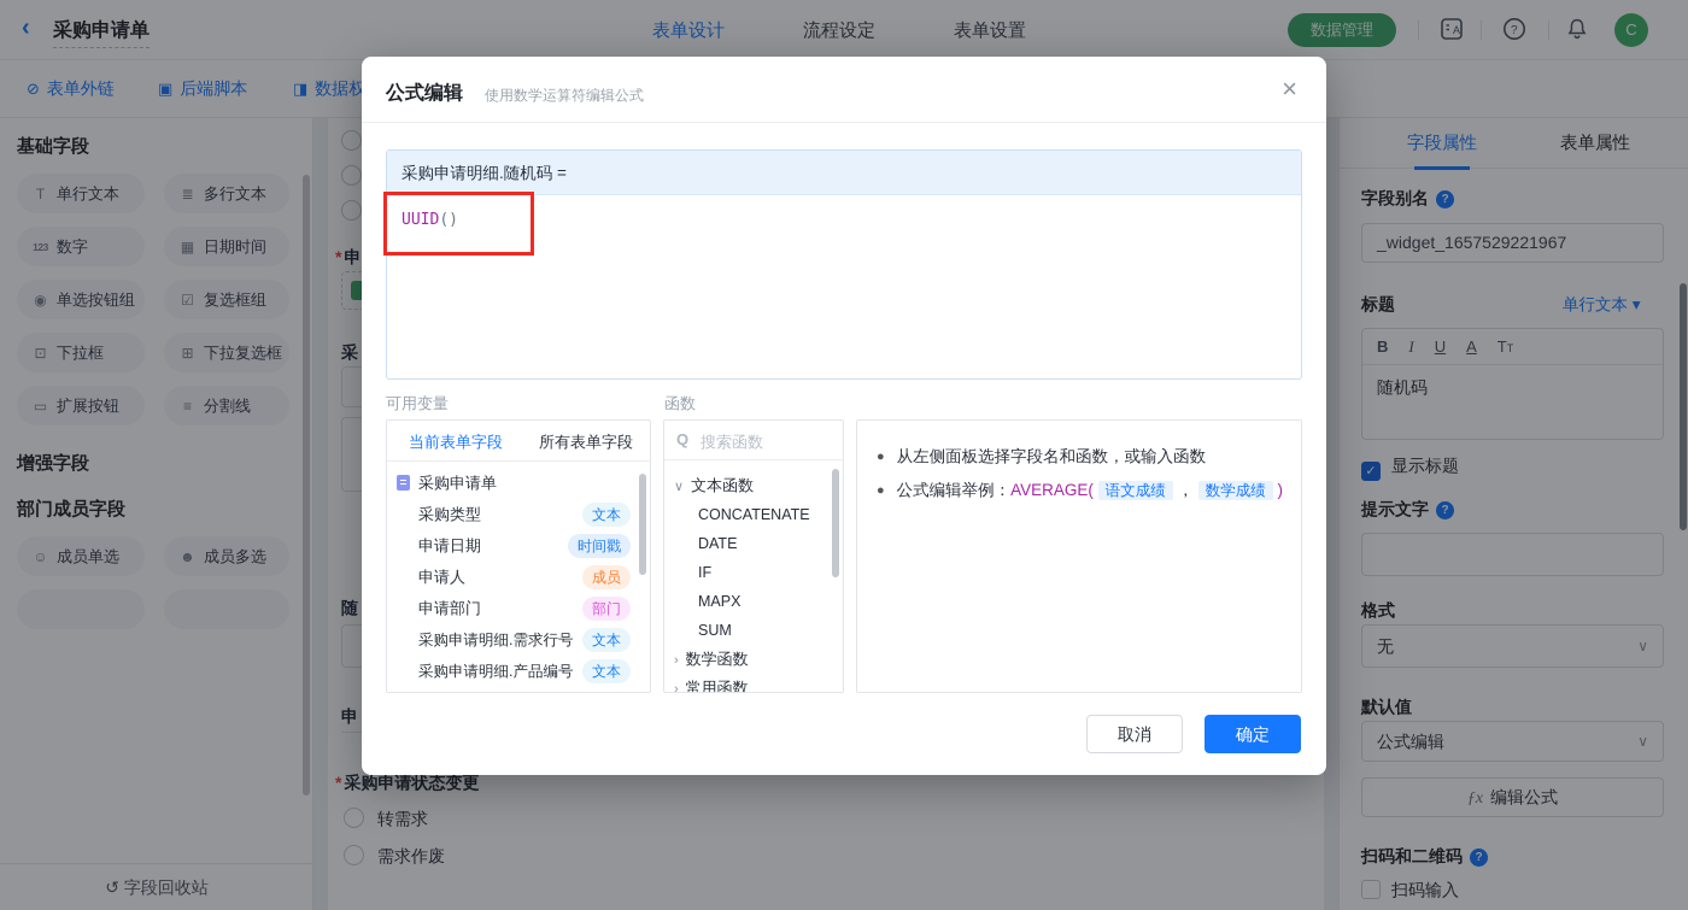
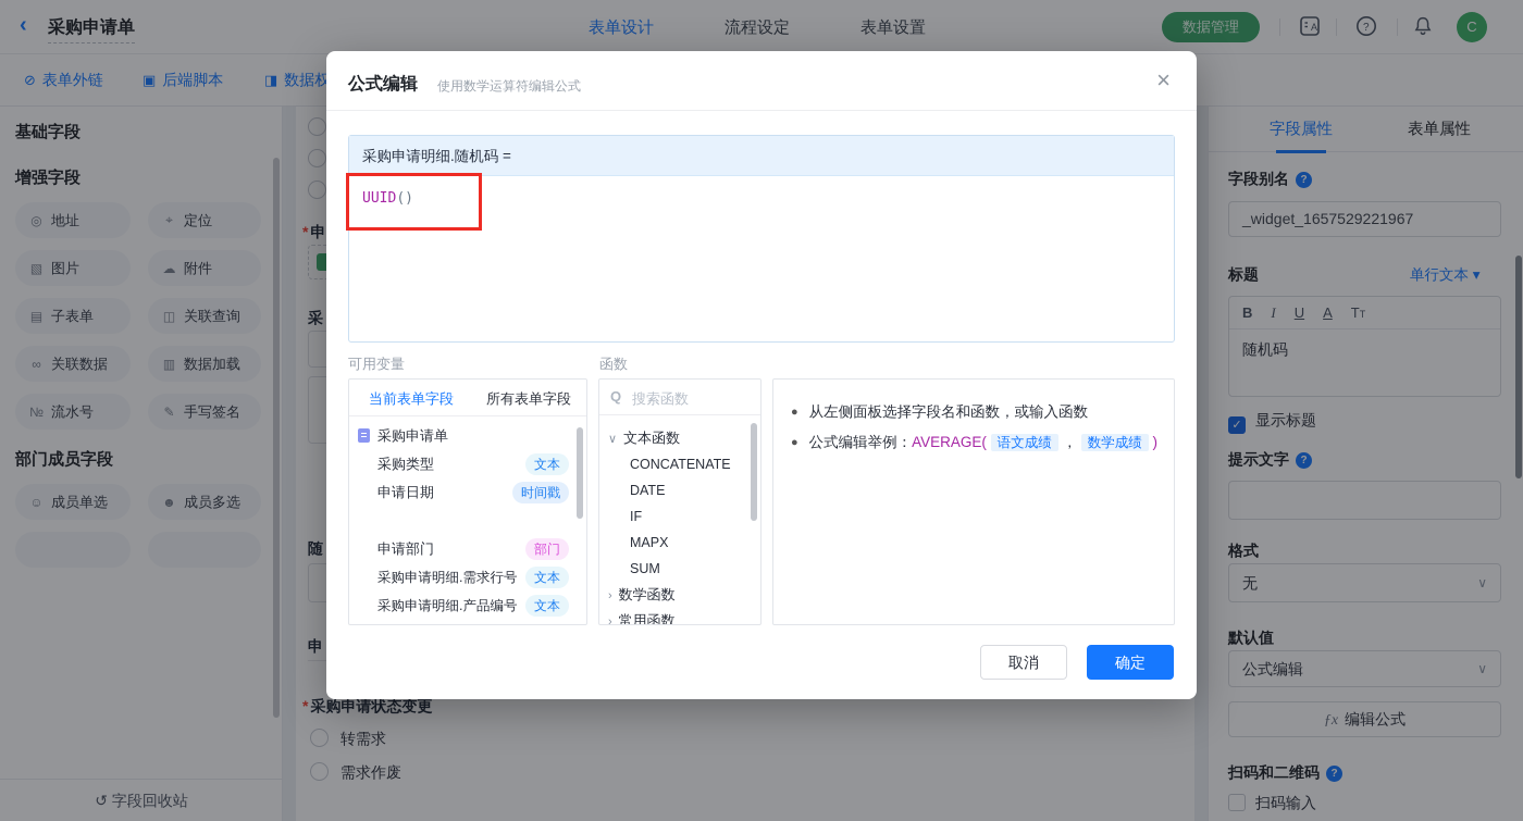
  ‹
  采购申请单
  表单设计
  流程设定
  表单设置
  数据管理
  A
  ?
  C
  ⊘ 表单外链
  ▣ 后端脚本
  ◨ 数据权
  基础字段
- T
- 单行文本
- ≣
- 多行文本
- 123
- 数字
- ▦
- 日期时间
- ◉
- 单选按钮组
- ☑
- 复选框组
- ⊡
- 下拉框
- ⊞
- 下拉复选框
- ▭
- 扩展按钮
- ≡
- 分割线
  增强字段
+ ◎
+ 地址
+ ⌖
+ 定位
+ ▧
+ 图片
+ ☁
+ 附件
+ ▤
+ 子表单
+ ◫
+ 关联查询
+ ∞
+ 关联数据
+ ▥
+ 数据加载
+ №
+ 流水号
+ ✎
+ 手写签名
  部门成员字段
  ☺
  成员单选
  ☻
  成员多选
  ↺ 字段回收站
  * 申
  采
  随
  申
  * 采购申请状态变更
  转需求
  需求作废
  字段属性
  表单属性
  字段别名 ?
  _widget_1657529221967
  标题
  单行文本 ▾
  B
  I
  U
  A
  TT
  随机码
  ✓ 显示标题
  提示文字 ?
  格式
  无
  ∨
  默认值
  公式编辑
  ∨
  ƒx 编辑公式
  扫码和二维码 ?
  扫码输入
  公式编辑
  使用数学运算符编辑公式
  ×
  采购申请明细.随机码 =
  UUID()
  可用变量
  函数
  当前表单字段
  所有表单字段
  采购申请单
  采购类型
  文本
  申请日期
  时间戳
- 申请人
- 成员
  申请部门
  部门
  采购申请明细.需求行号
  文本
  采购申请明细.产品编号
  文本
  Q
  搜索函数
  ∨ 文本函数
  CONCATENATE
  DATE
  IF
  MAPX
  SUM
  › 数学函数
  › 常用函数
  ● 从左侧面板选择字段名和函数，或输入函数
  ● 公式编辑举例：AVERAGE( 语文成绩 ， 数学成绩 )
  取消
  确定
